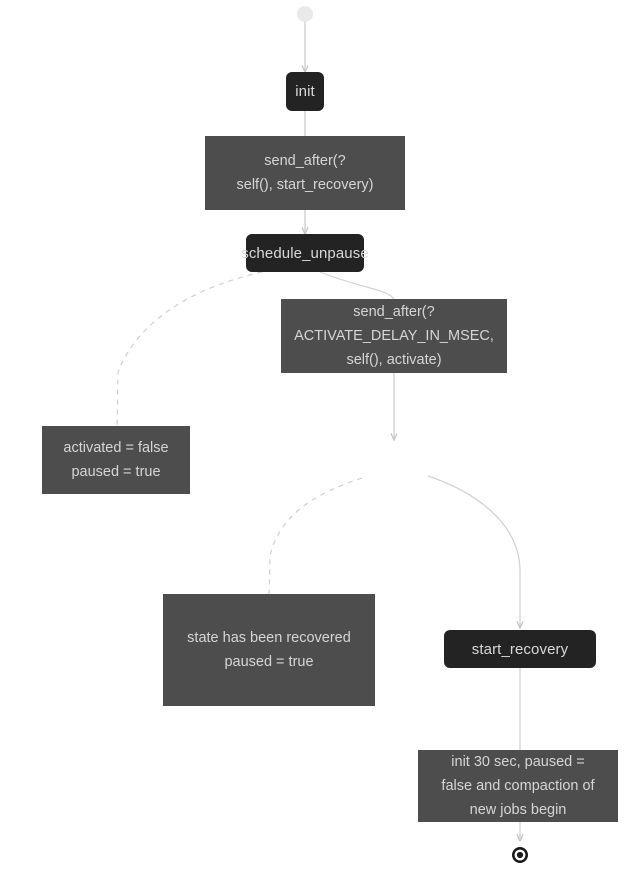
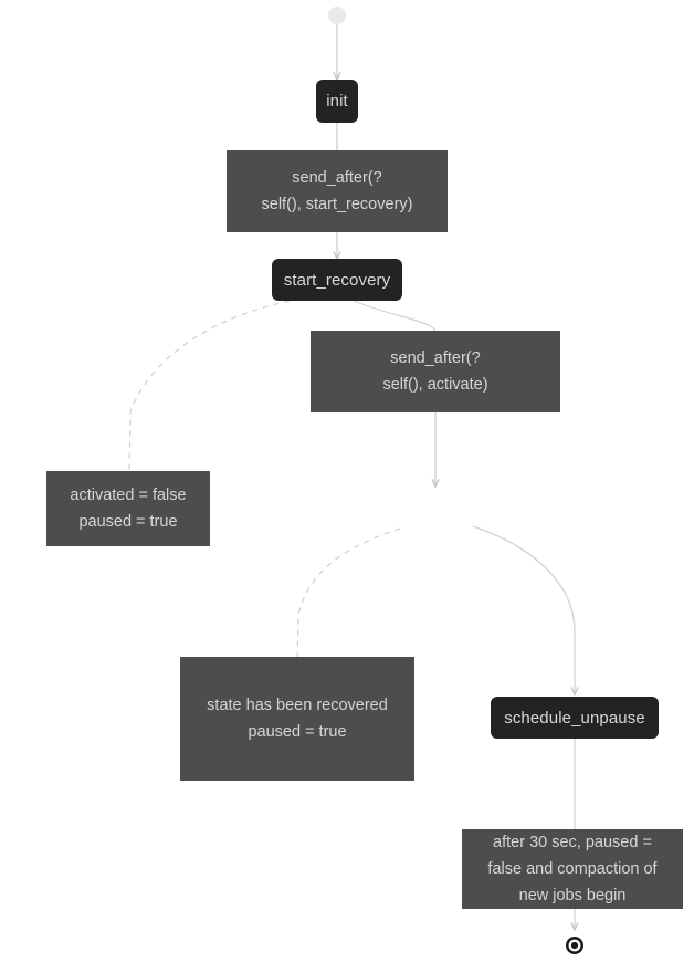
  init
  send_after(?
  self(), start_recovery)
- schedule_unpause
+ start_recovery
  send_after(?
- ACTIVATE_DELAY_IN_MSEC,
  self(), activate)
  activated = false
  paused = true
  state has been recovered
  paused = true
- start_recovery
+ schedule_unpause
- init 30 sec, paused =
+ after 30 sec, paused =
  false and compaction of
  new jobs begin
